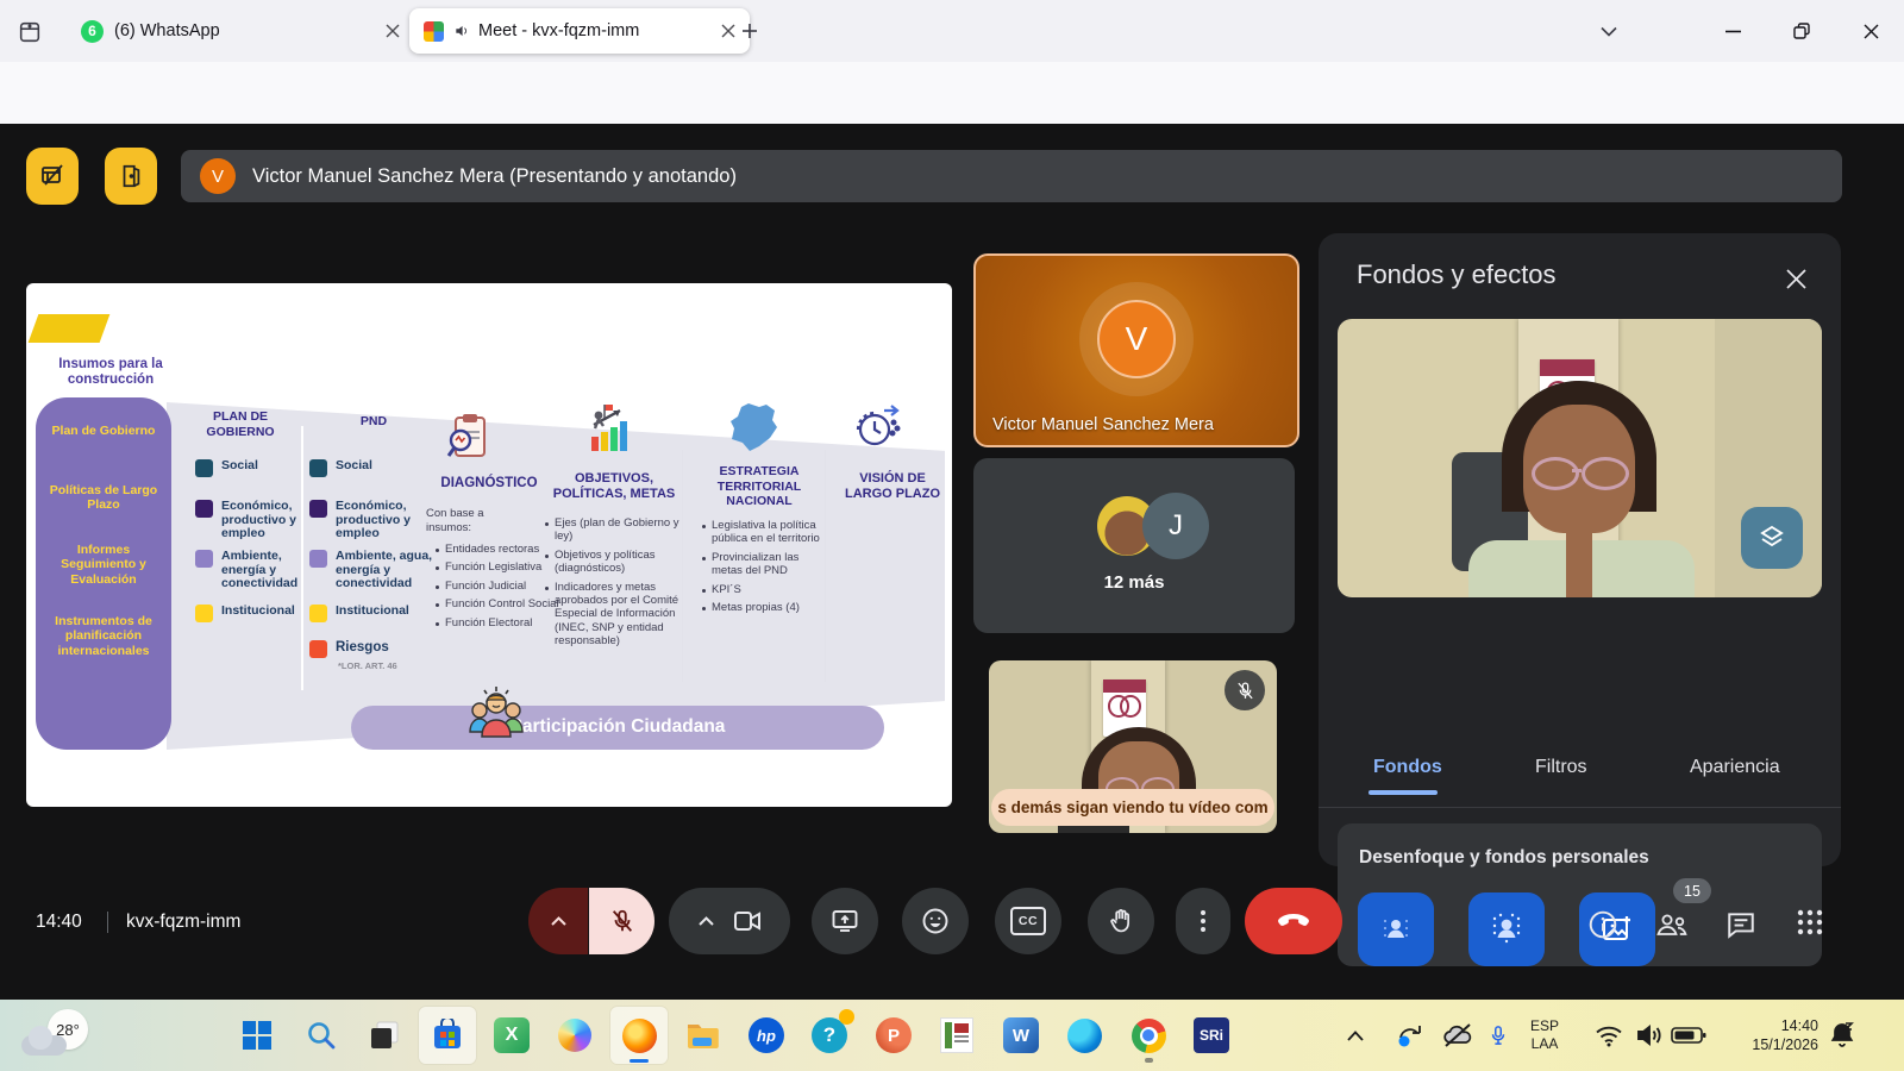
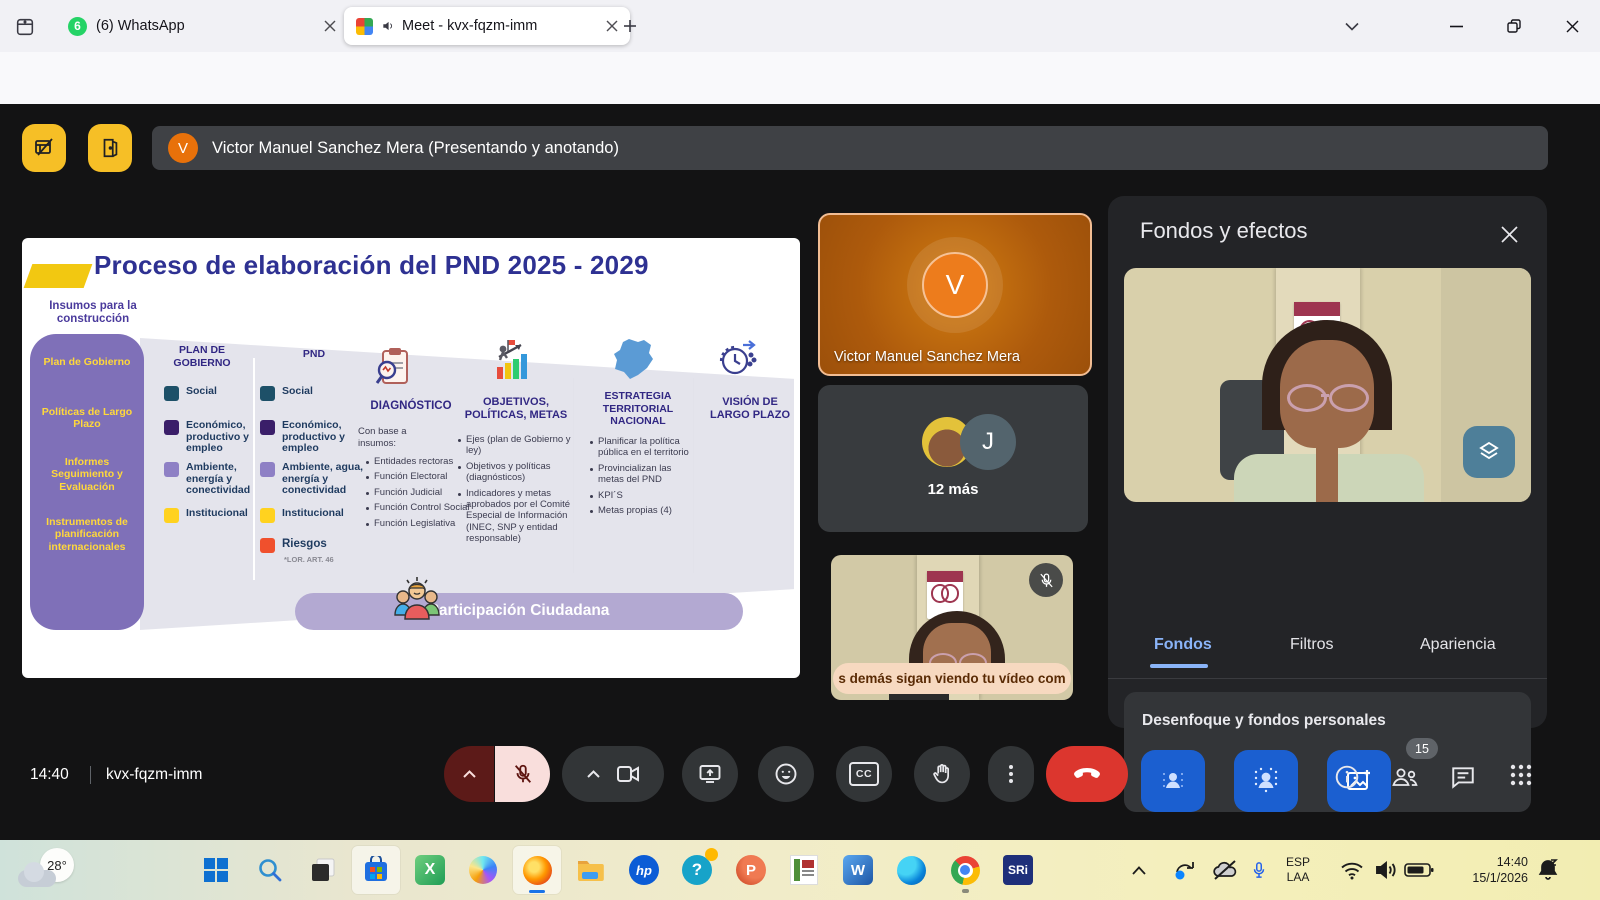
  6
  (6) WhatsApp
  Meet - kvx-fqzm-imm
  V
  Victor Manuel Sanchez Mera (Presentando y anotando)
+ Proceso de elaboración del PND 2025 - 2029
  Insumos para la construcción
  Plan de Gobierno
  Políticas de Largo Plazo
  Informes Seguimiento y Evaluación
  Instrumentos de planificación internacionales
  PLAN DE GOBIERNO
  Social
  Económico, productivo y empleo
  Ambiente, energía y conectividad
  Institucional
  PND
  Social
  Económico, productivo y empleo
  Ambiente, agua, energía y conectividad
  Institucional
  Riesgos
  *LOR. ART. 46
  DIAGNÓSTICO
  Con base a insumos:
  Entidades rectoras
- Función Legislativa
+ Función Electoral
  Función Judicial
  Función Control Social
- Función Electoral
+ Función Legislativa
  OBJETIVOS, POLÍTICAS, METAS
  Ejes (plan de Gobierno y ley)
  Objetivos y políticas (diagnósticos)
  Indicadores y metas aprobados por el Comité Especial de Información (INEC, SNP y entidad responsable)
  ESTRATEGIA TERRITORIAL NACIONAL
- Legislativa la política pública en el territorio
+ Planificar la política pública en el territorio
  Provincializan las metas del PND
  KPI´S
  Metas propias (4)
  VISIÓN DE LARGO PLAZO
  articipación Ciudadana
  V
  Victor Manuel Sanchez Mera
  J
  12 más
  s demás sigan viendo tu vídeo com
  Fondos y efectos
  Fondos
  Filtros
  Apariencia
  Desenfoque y fondos personales
  14:40
  kvx-fqzm-imm
  CC
  15
  28°
  X
  hp
  ?
  P
  W
  SRi
  ESP
  LAA
  14:40
  15/1/2026
